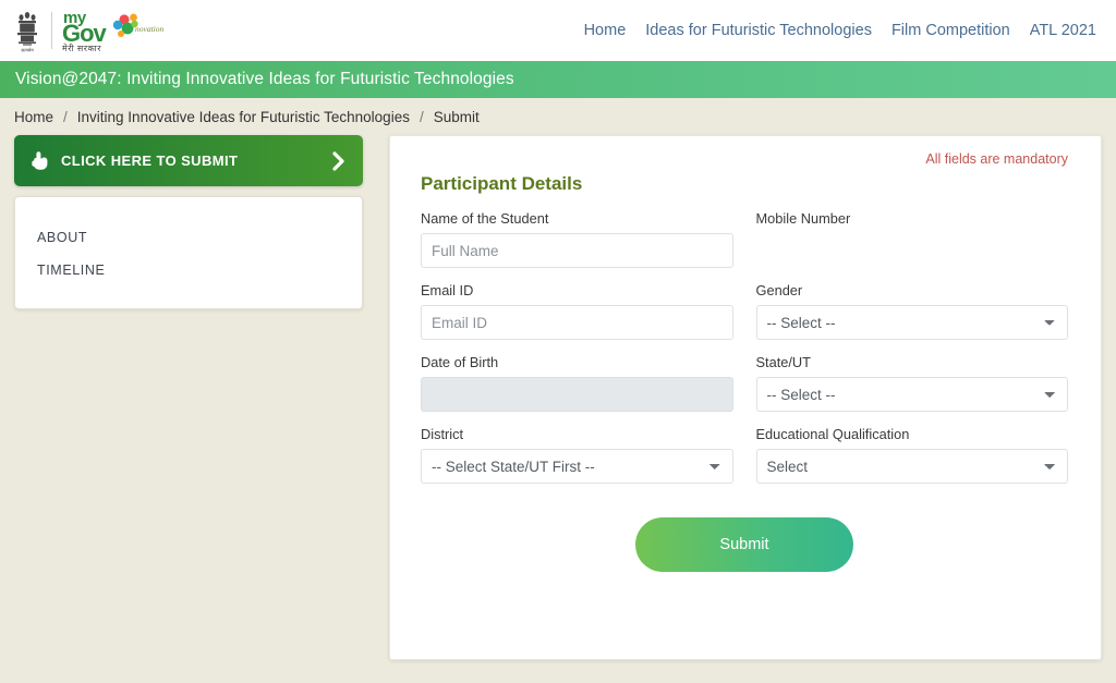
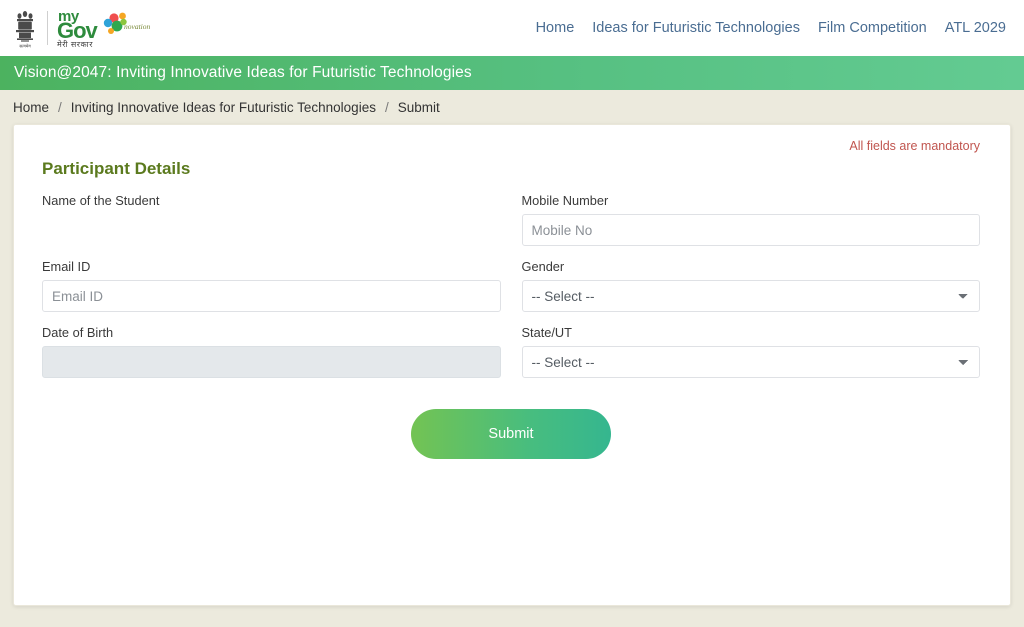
  my
  Gov
  मेरी सरकार
  novation
  Home
  Ideas for Futuristic Technologies
  Film Competition
- ATL 2021
+ ATL 2029
  Vision@2047: Inviting Innovative Ideas for Futuristic Technologies
  Home
  /
  Inviting Innovative Ideas for Futuristic Technologies
  /
  Submit
- CLICK HERE TO SUBMIT
- ABOUT
- TIMELINE
  All fields are mandatory
  Participant Details
  Name of the Student
- Full Name
  Mobile Number
+ Mobile No
  Email ID
  Email ID
  Gender
  -- Select --
  Date of Birth
  State/UT
  -- Select --
- District
- -- Select State/UT First --
- Educational Qualification
- Select
  Submit
